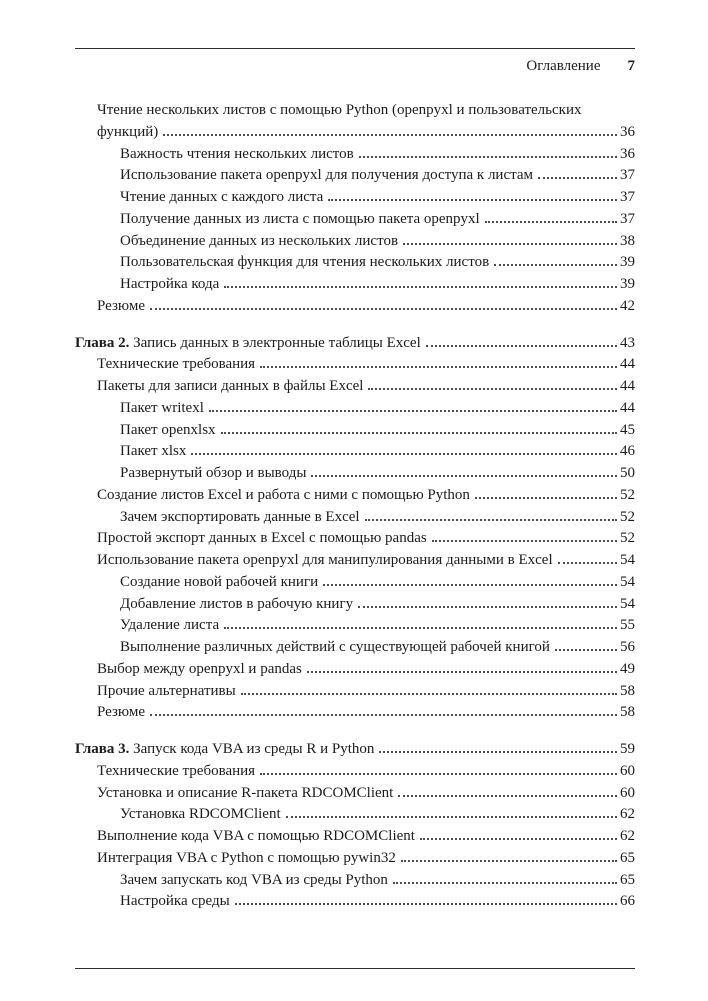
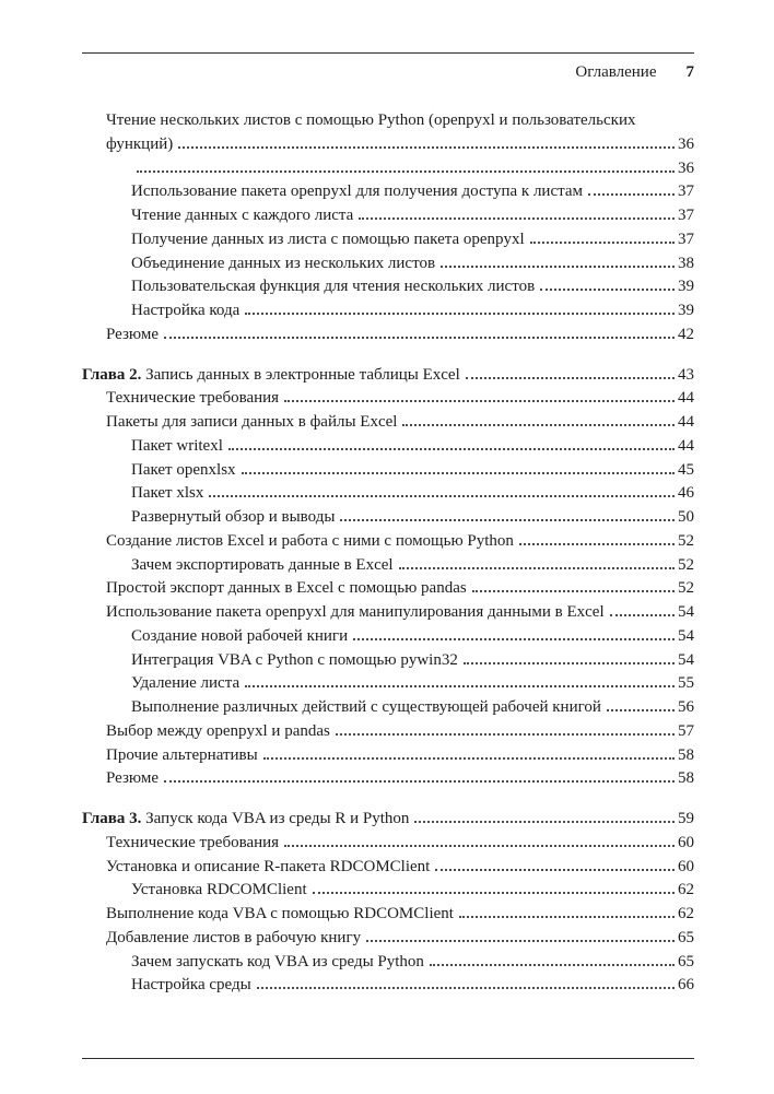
  Оглавление
  7
  Чтение нескольких листов с помощью Python (openpyxl и пользовательских
  функций)
  36
- Важность чтения нескольких листов
  36
  Использование пакета openpyxl для получения доступа к листам
  37
  Чтение данных с каждого листа
  37
  Получение данных из листа с помощью пакета openpyxl
  37
  Объединение данных из нескольких листов
  38
  Пользовательская функция для чтения нескольких листов
  39
  Настройка кода
  39
  Резюме
  42
  Глава 2. Запись данных в электронные таблицы Excel
  43
  Технические требования
  44
  Пакеты для записи данных в файлы Excel
  44
  Пакет writexl
  44
  Пакет openxlsx
  45
  Пакет xlsx
  46
  Развернутый обзор и выводы
  50
  Создание листов Excel и работа с ними с помощью Python
  52
  Зачем экспортировать данные в Excel
  52
  Простой экспорт данных в Excel с помощью pandas
  52
  Использование пакета openpyxl для манипулирования данными в Excel
  54
  Создание новой рабочей книги
  54
- Добавление листов в рабочую книгу
+ Интеграция VBA с Python с помощью pywin32
  54
  Удаление листа
  55
  Выполнение различных действий с существующей рабочей книгой
  56
  Выбор между openpyxl и pandas
- 49
+ 57
  Прочие альтернативы
  58
  Резюме
  58
  Глава 3. Запуск кода VBA из среды R и Python
  59
  Технические требования
  60
  Установка и описание R-пакета RDCOMClient
  60
  Установка RDCOMClient
  62
  Выполнение кода VBA с помощью RDCOMClient
  62
- Интеграция VBA с Python с помощью pywin32
+ Добавление листов в рабочую книгу
  65
  Зачем запускать код VBA из среды Python
  65
  Настройка среды
  66
